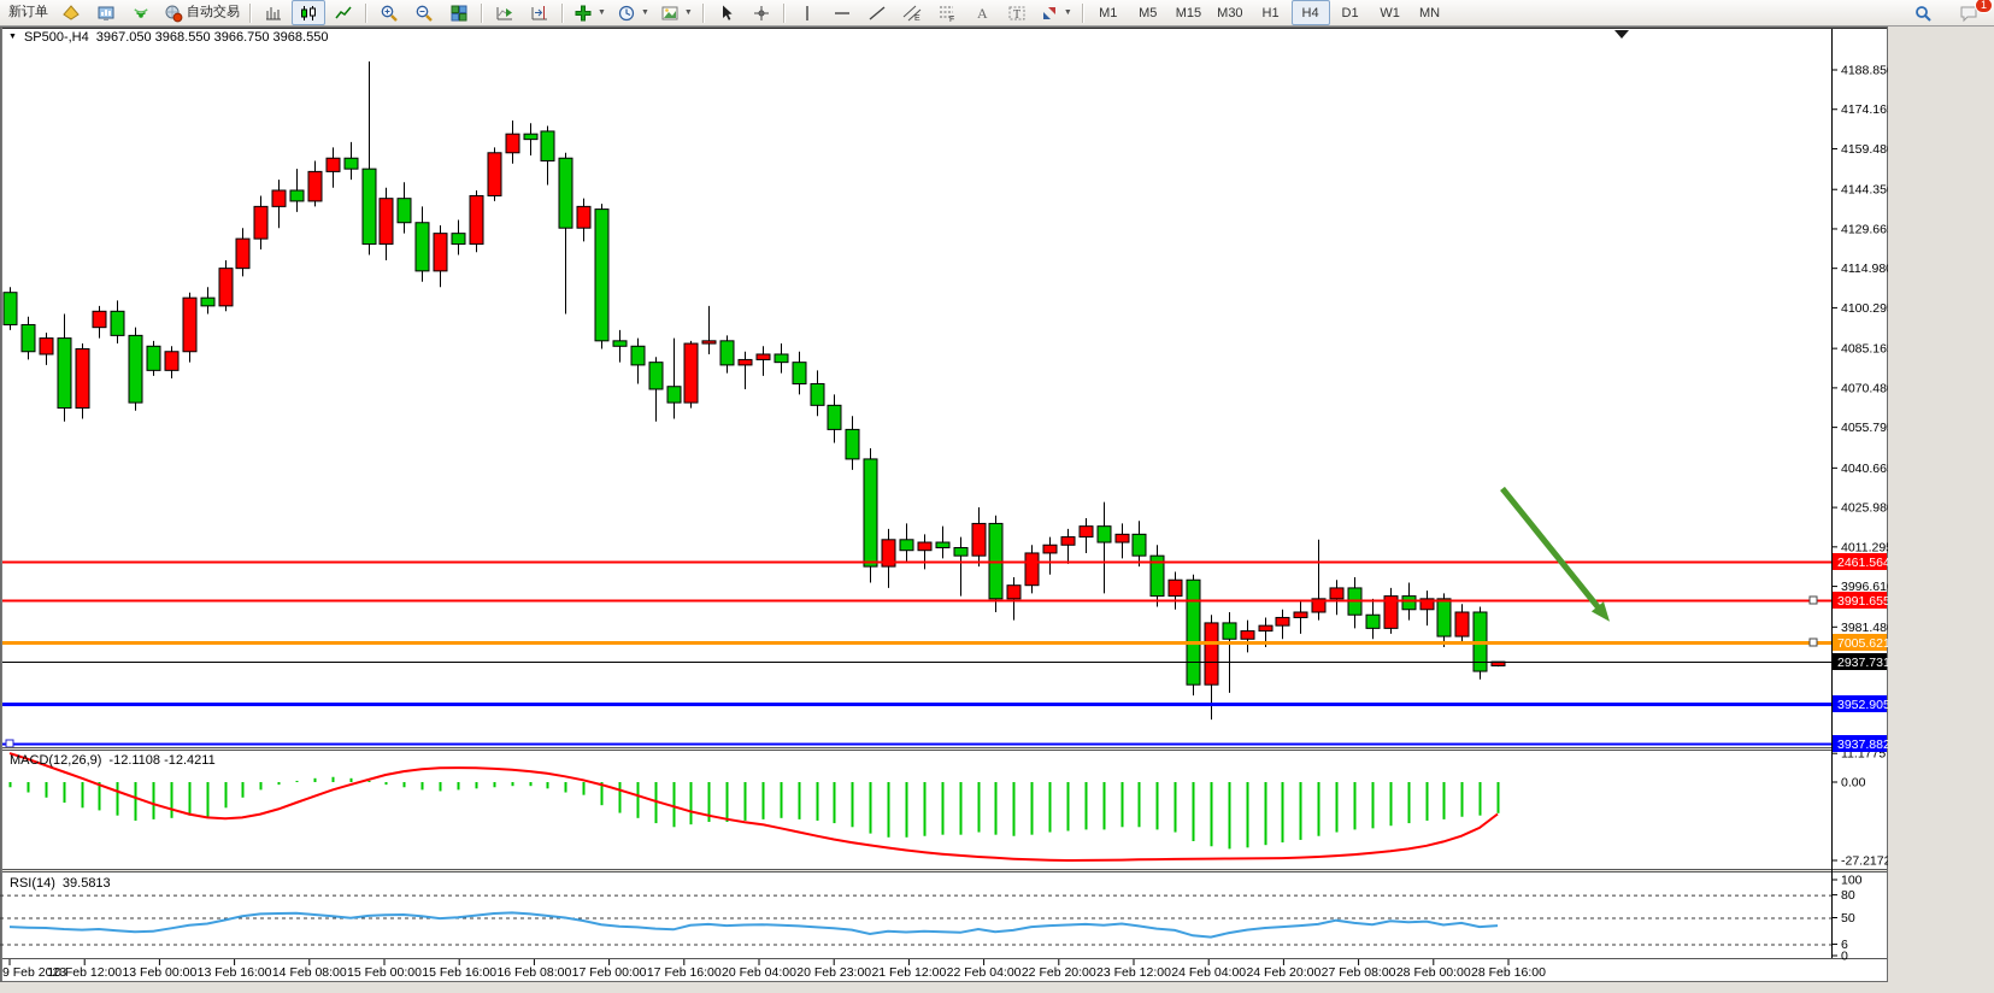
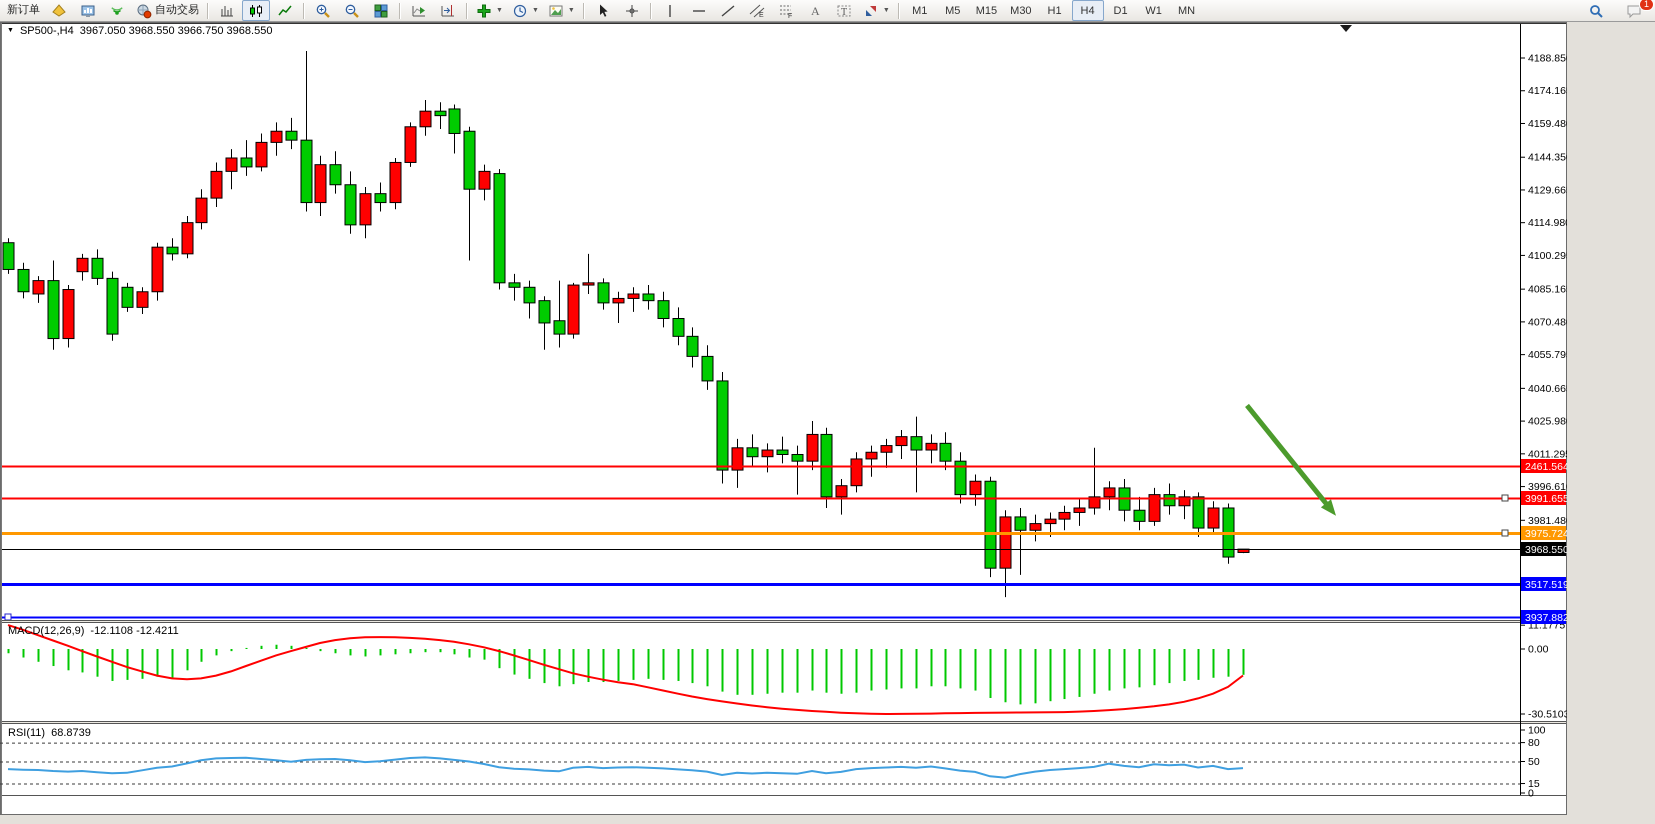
  新订单
  自动交易
  A
  T
  M1
  M5
  M15
  M30
  H1
  H4
  D1
  W1
  MN
  1
  4188.85
  4174.16
  4159.48
  4144.35
  4129.66
  4114.98
  4100.29
  4085.16
  4070.48
  4055.79
  4040.66
  4025.98
  4011.29
  3996.61
  3981.48
  11.1775
  0.00
- -27.2172
+ -30.5103
  100
  80
  50
- 6
+ 15
  0
  2461.564
  3991.655
- 7005.621
+ 3975.724
- 2937.731
+ 3968.550
- 3952.905
+ 3517.519
  3937.882
- 9 Feb 2023
- 10 Feb 12:00
- 13 Feb 00:00
- 13 Feb 16:00
- 14 Feb 08:00
- 15 Feb 00:00
- 15 Feb 16:00
- 16 Feb 08:00
- 17 Feb 00:00
- 17 Feb 16:00
- 20 Feb 04:00
- 20 Feb 23:00
- 21 Feb 12:00
- 22 Feb 04:00
- 22 Feb 20:00
- 23 Feb 12:00
- 24 Feb 04:00
- 24 Feb 20:00
- 27 Feb 08:00
- 28 Feb 00:00
- 28 Feb 16:00
  SP500-,H4
  3967.050 3968.550 3966.750 3968.550
  MACD(12,26,9)
  -12.1108 -12.4211
- RSI(14)
+ RSI(11)
- 39.5813
+ 68.8739
